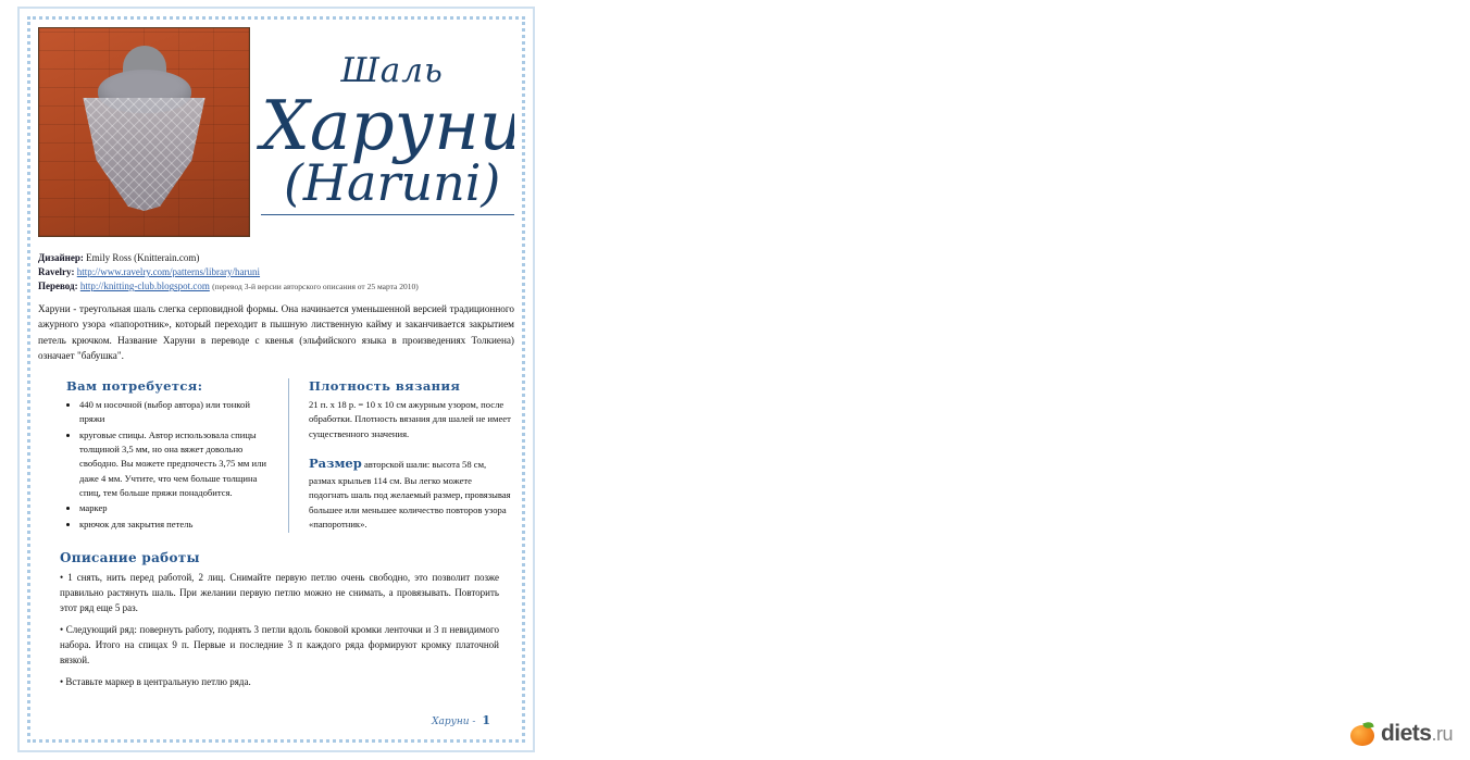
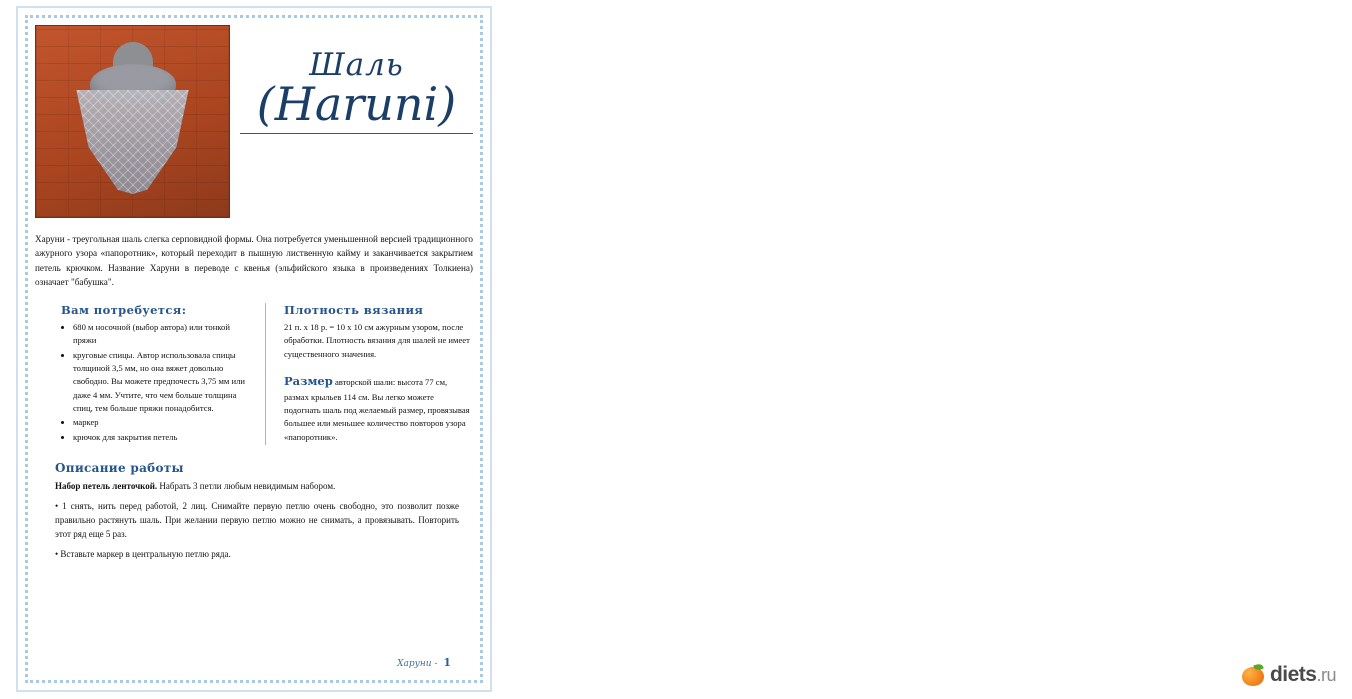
  Шаль
- Харуни
  (Haruni)
- Дизайнер: Emily Ross (Knitterain.com)
- Ravelry: http://www.ravelry.com/patterns/library/haruni
- Перевод: http://knitting-club.blogspot.com (перевод 3-й версии авторского описания от 25 марта 2010)
- Харуни - треугольная шаль слегка серповидной формы. Она начинается уменьшенной версией традиционного ажурного узора «папоротник», который переходит в пышную лиственную кайму и заканчивается закрытием петель крючком. Название Харуни в переводе с квенья (эльфийского языка в произведениях Толкиена) означает "бабушка".
+ Харуни - треугольная шаль слегка серповидной формы. Она потребуется уменьшенной версией традиционного ажурного узора «папоротник», который переходит в пышную лиственную кайму и заканчивается закрытием петель крючком. Название Харуни в переводе с квенья (эльфийского языка в произведениях Толкиена) означает "бабушка".
  Вам потребуется:
- 440 м носочной (выбор автора) или тонкой пряжи
+ 680 м носочной (выбор автора) или тонкой пряжи
  круговые спицы. Автор использовала спицы толщиной 3,5 мм, но она вяжет довольно свободно. Вы можете предпочесть 3,75 мм или даже 4 мм. Учтите, что чем больше толщина спиц, тем больше пряжи понадобится.
  маркер
  крючок для закрытия петель
  Плотность вязания
  21 п. х 18 р. = 10 х 10 см ажурным узором, после обработки. Плотность вязания для шалей не имеет существенного значения.
- Размер авторской шали: высота 58 см, размах крыльев 114 см. Вы легко можете подогнать шаль под желаемый размер, провязывая большее или меньшее количество повторов узора «папоротник».
+ Размер авторской шали: высота 77 см, размах крыльев 114 см. Вы легко можете подогнать шаль под желаемый размер, провязывая большее или меньшее количество повторов узора «папоротник».
  Описание работы
+ Набор петель ленточкой. Набрать 3 петли любым невидимым набором.
  • 1 снять, нить перед работой, 2 лиц. Снимайте первую петлю очень свободно, это позволит позже правильно растянуть шаль. При желании первую петлю можно не снимать, а провязывать. Повторить этот ряд еще 5 раз.
- • Следующий ряд: повернуть работу, поднять 3 петли вдоль боковой кромки ленточки и 3 п невидимого набора. Итого на спицах 9 п. Первые и последние 3 п каждого ряда формируют кромку платочной вязкой.
  • Вставьте маркер в центральную петлю ряда.
  Харуни - 1
  diets.ru
